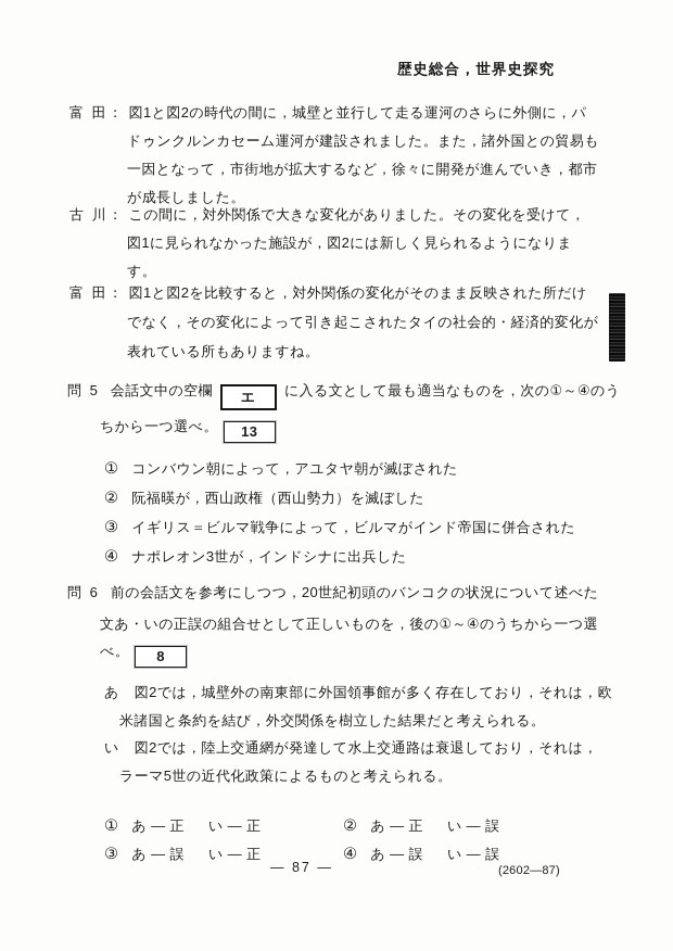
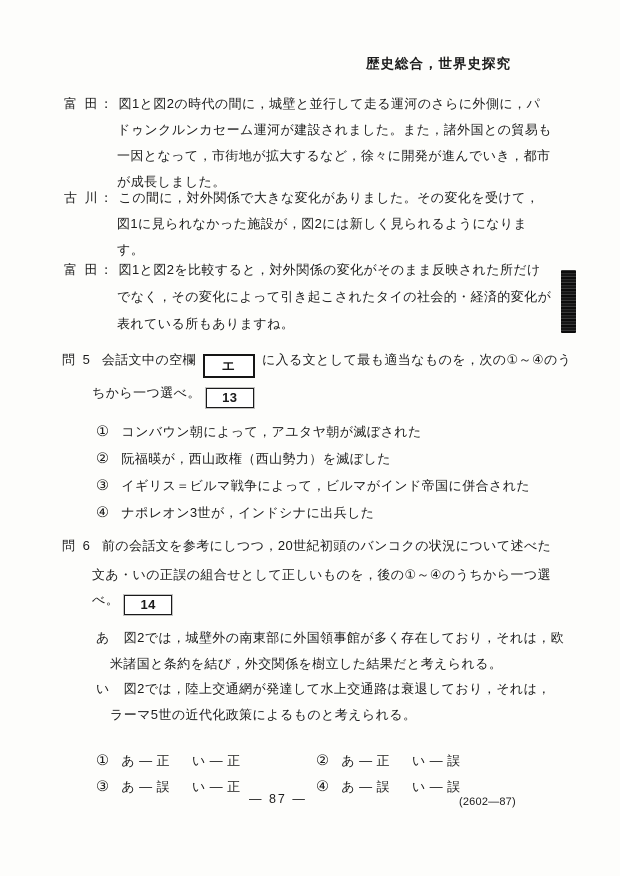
  歴史総合，世界史探究
  富 田： 図1と図2の時代の間に，城壁と並行して走る運河のさらに外側に，パ
  ドゥンクルンカセーム運河が建設されました。また，諸外国との貿易も
  一因となって，市街地が拡大するなど，徐々に開発が進んでいき，都市
  が成長しました。
  古 川： この間に，対外関係で大きな変化がありました。その変化を受けて，
  図1に見られなかった施設が，図2には新しく見られるようになりま
  す。
  富 田： 図1と図2を比較すると，対外関係の変化がそのまま反映された所だけ
  でなく，その変化によって引き起こされたタイの社会的・経済的変化が
  表れている所もありますね。
  問 5 会話文中の空欄 エ に入る文として最も適当なものを，次の①～④のう
  ちから一つ選べ。 13
  ① コンバウン朝によって，アユタヤ朝が滅ぼされた
  ② 阮福暎が，西山政権（西山勢力）を滅ぼした
  ③ イギリス＝ビルマ戦争によって，ビルマがインド帝国に併合された
  ④ ナポレオン3世が，インドシナに出兵した
  問 6 前の会話文を参考にしつつ，20世紀初頭のバンコクの状況について述べた
  文あ・いの正誤の組合せとして正しいものを，後の①～④のうちから一つ選
- べ。 8
+ べ。 14
  あ 図2では，城壁外の南東部に外国領事館が多く存在しており，それは，欧
  米諸国と条約を結び，外交関係を樹立した結果だと考えられる。
  い 図2では，陸上交通網が発達して水上交通路は衰退しており，それは，
  ラーマ5世の近代化政策によるものと考えられる。
  ① あ ― 正 い ― 正
  ② あ ― 正 い ― 誤
  ③ あ ― 誤 い ― 正
  ④ あ ― 誤 い ― 誤
  — 87 —
  (2602—87)
